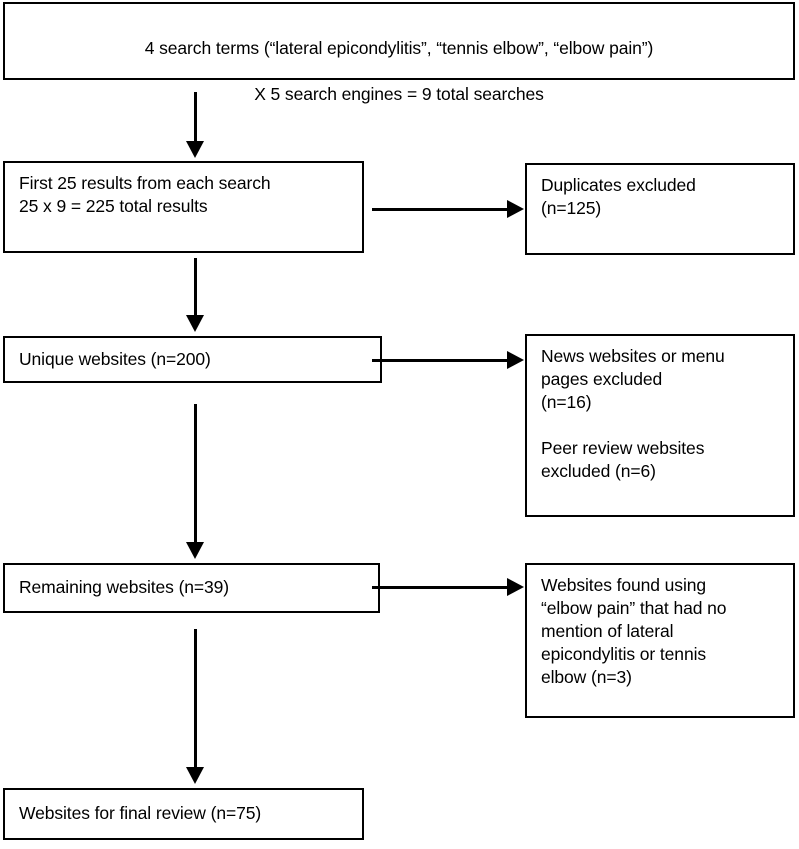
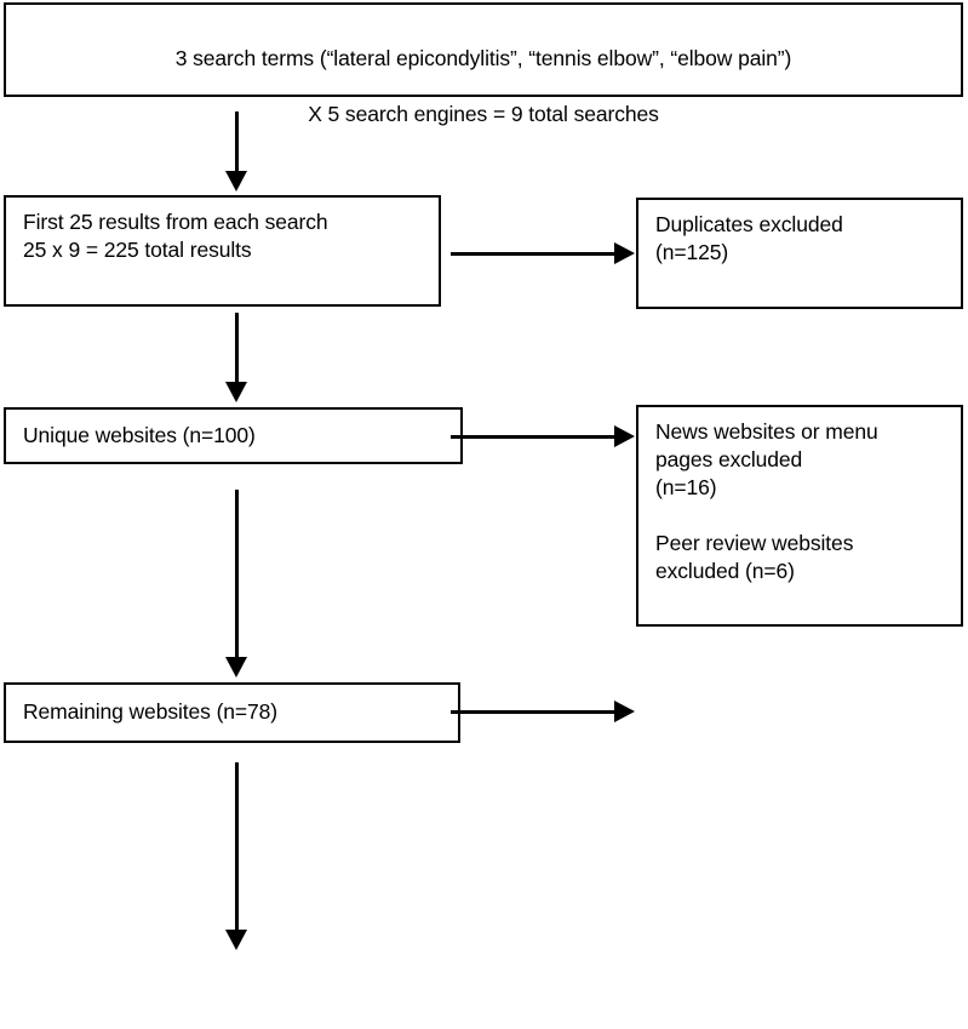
- 4 search terms (“lateral epicondylitis”, “tennis elbow”, “elbow pain”)
+ 3 search terms (“lateral epicondylitis”, “tennis elbow”, “elbow pain”)
  X 5 search engines = 9 total searches
  First 25 results from each search
  25 x 9 = 225 total results
  Duplicates excluded
  (n=125)
- Unique websites (n=200)
+ Unique websites (n=100)
  News websites or menu
  pages excluded
  (n=16)
  Peer review websites
  excluded (n=6)
- Remaining websites (n=39)
+ Remaining websites (n=78)
- Websites found using
- “elbow pain” that had no
- mention of lateral
- epicondylitis or tennis
- elbow (n=3)
- Websites for final review (n=75)
